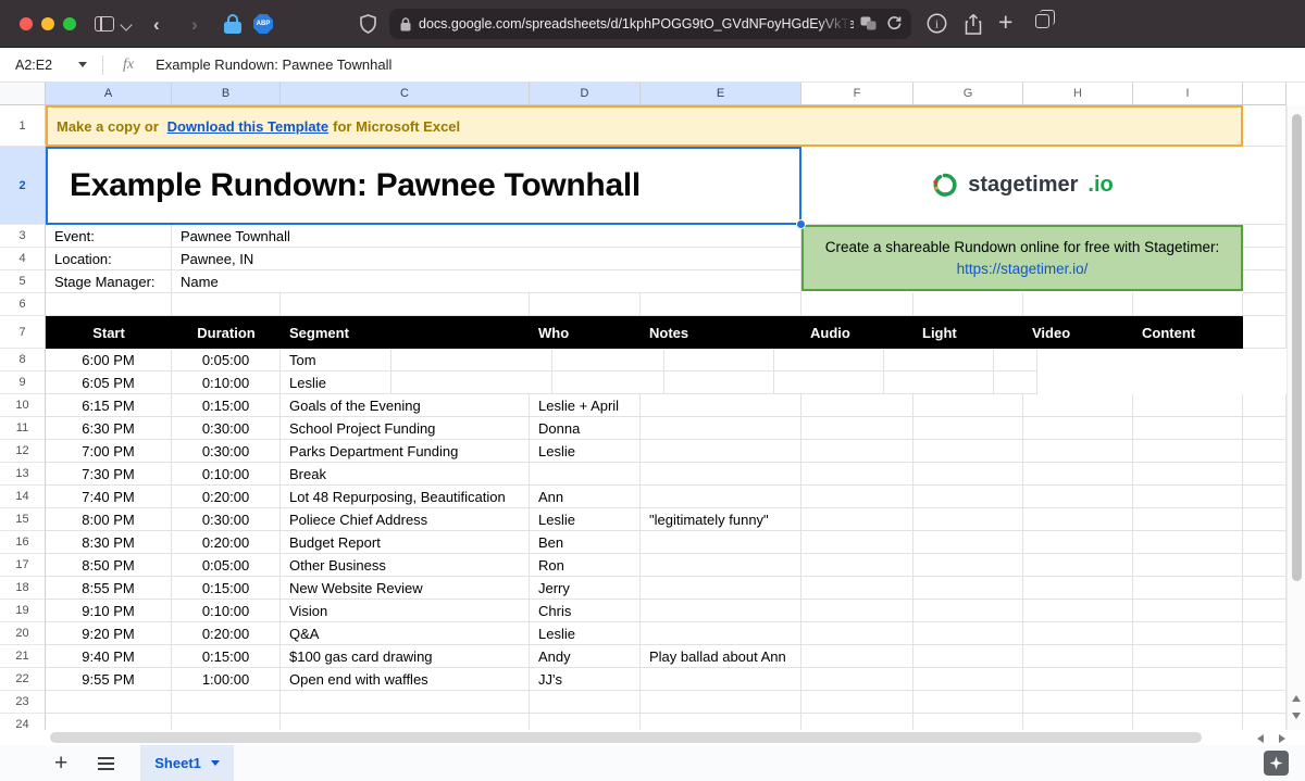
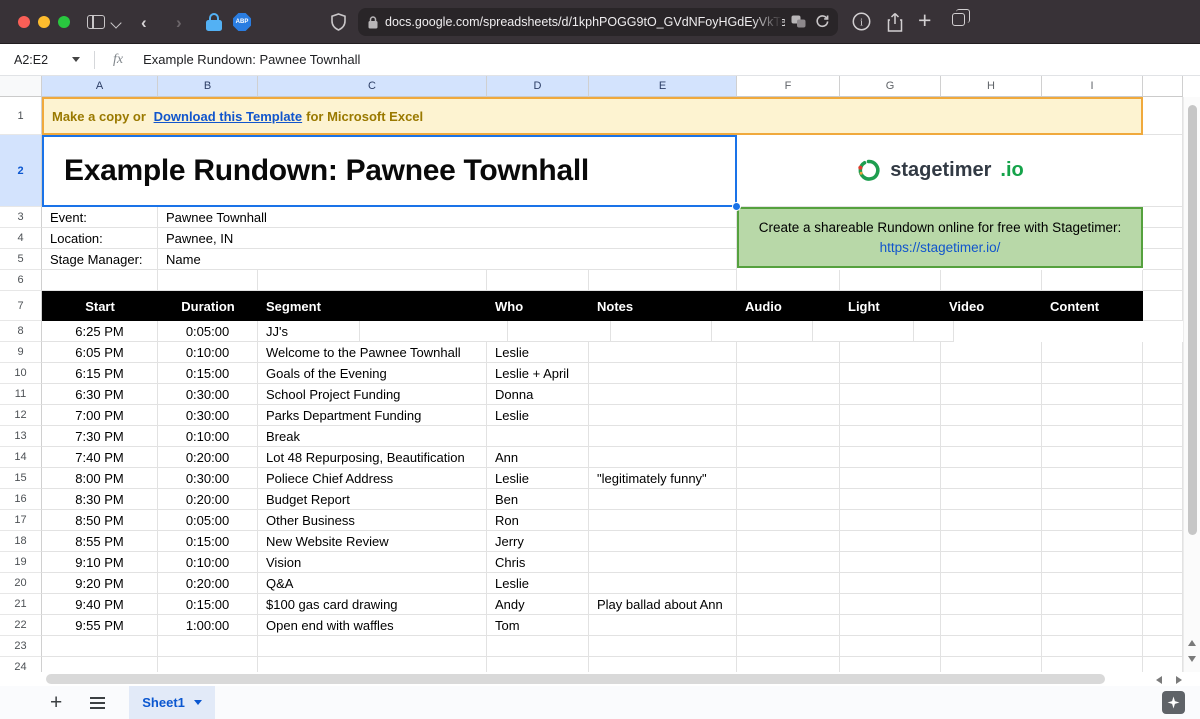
  ‹
  ›
  docs.google.com/spreadsheets/d/1kphPOGG9tO_GVdNFoyHGdEe
  i
  +
  A2:E2
  fx
  Example Rundown: Pawnee Townhall
  A
  B
  C
  D
  E
  F
  G
  H
  I
  1
  Make a copy or
  Download this Template
  for Microsoft Excel
  2
  Example Rundown: Pawnee Townhall
  stagetimer
  .io
  3
  Event:
  Pawnee Townhall
  4
  Location:
  Pawnee, IN
  5
  Stage Manager:
  Name
  6
  7
  Start
  Duration
  Segment
  Who
  Notes
  Audio
  Light
  Video
  Content
  8
- 6:00 PM
+ 6:25 PM
  0:05:00
- Tom
+ JJ's
  9
  6:05 PM
  0:10:00
+ Welcome to the Pawnee Townhall
  Leslie
  10
  6:15 PM
  0:15:00
  Goals of the Evening
  Leslie + April
  11
  6:30 PM
  0:30:00
  School Project Funding
  Donna
  12
  7:00 PM
  0:30:00
  Parks Department Funding
  Leslie
  13
  7:30 PM
  0:10:00
  Break
  14
  7:40 PM
  0:20:00
  Lot 48 Repurposing, Beautification
  Ann
  15
  8:00 PM
  0:30:00
  Poliece Chief Address
  Leslie
  "legitimately funny"
  16
  8:30 PM
  0:20:00
  Budget Report
  Ben
  17
  8:50 PM
  0:05:00
  Other Business
  Ron
  18
  8:55 PM
  0:15:00
  New Website Review
  Jerry
  19
  9:10 PM
  0:10:00
  Vision
  Chris
  20
  9:20 PM
  0:20:00
  Q&A
  Leslie
  21
  9:40 PM
  0:15:00
  $100 gas card drawing
  Andy
  Play ballad about Ann
  22
  9:55 PM
  1:00:00
  Open end with waffles
- JJ's
+ Tom
  23
  24
  Create a shareable Rundown online for free with Stagetimer:
  https://stagetimer.io/
  +
  Sheet1
